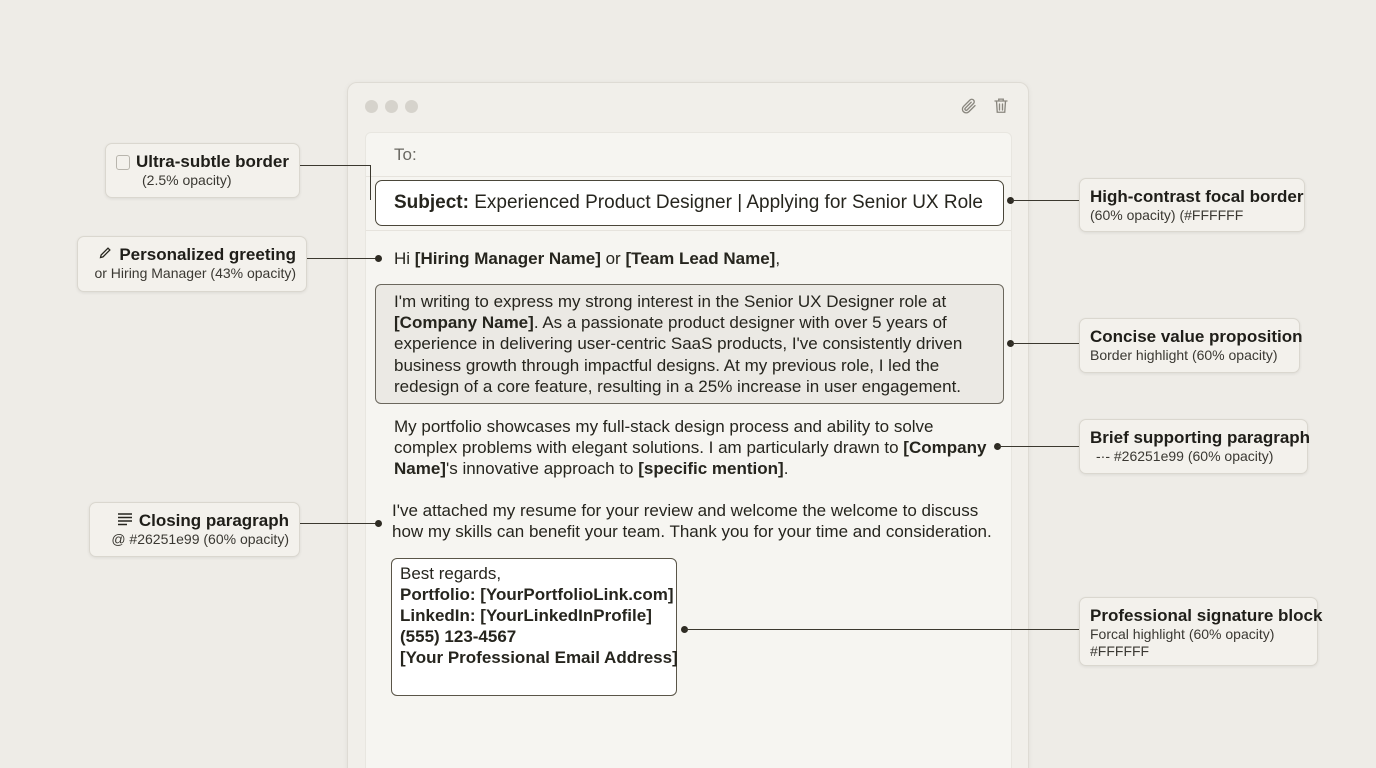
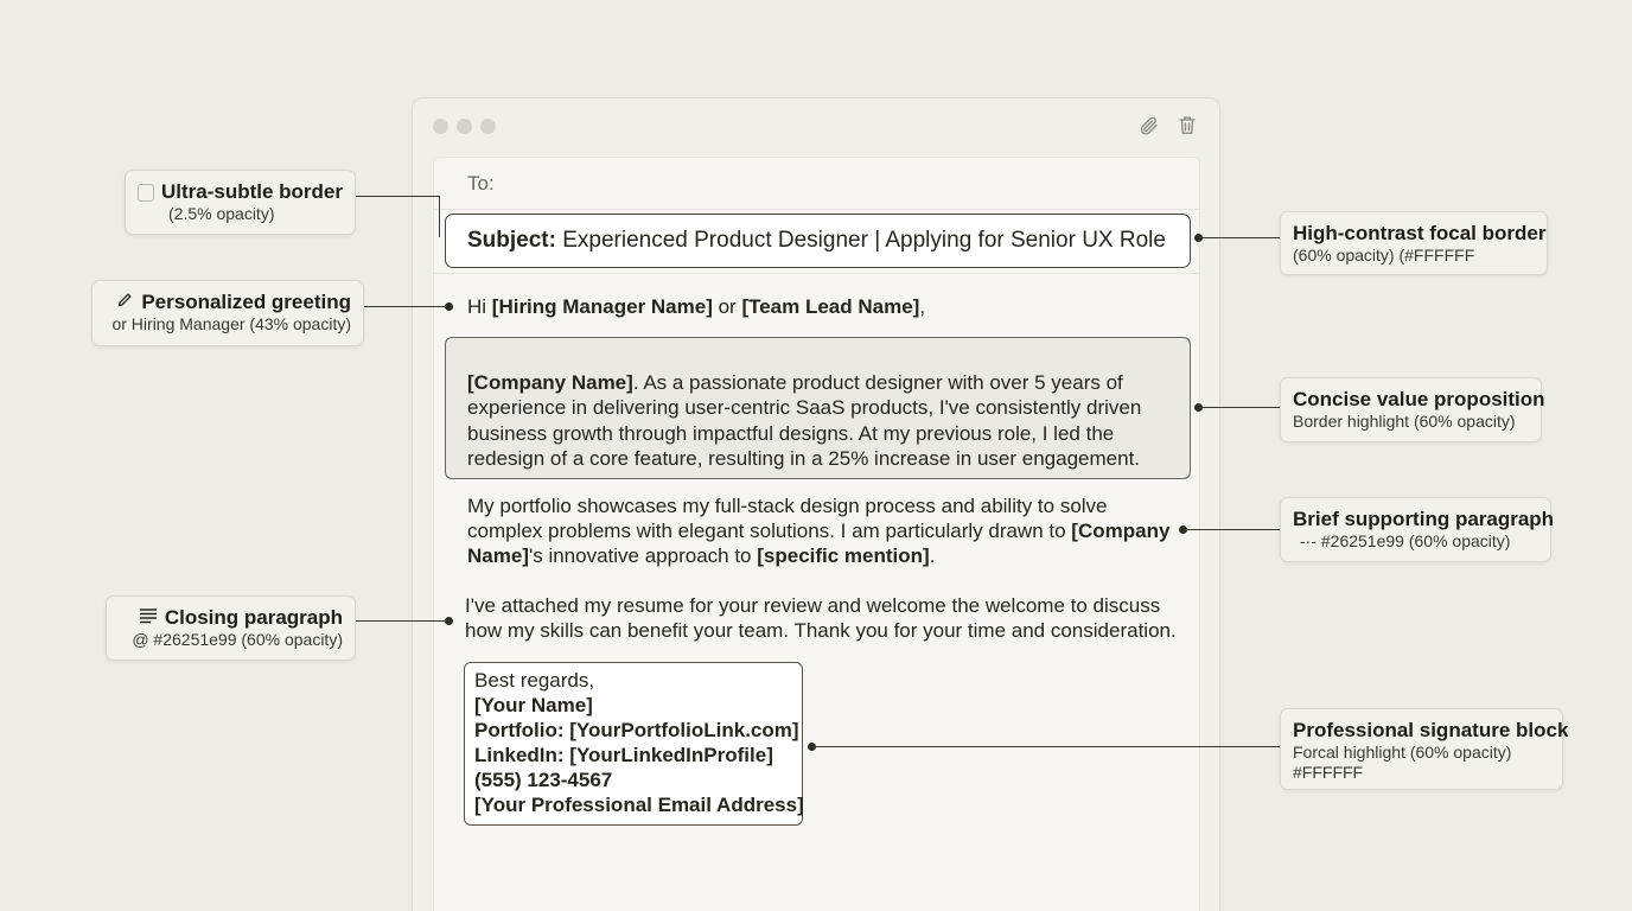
  To:
  Subject: Experienced Product Designer | Applying for Senior UX Role
  Hi [Hiring Manager Name] or [Team Lead Name],
- I'm writing to express my strong interest in the Senior UX Designer role at
  [Company Name]. As a passionate product designer with over 5 years of experience in delivering user-centric SaaS products, I've consistently driven business growth through impactful designs. At my previous role, I led the redesign of a core feature, resulting in a 25% increase in user engagement.
  My portfolio showcases my full-stack design process and ability to solve complex problems with elegant solutions. I am particularly drawn to [Company Name]'s innovative approach to [specific mention].
  I've attached my resume for your review and welcome the welcome to discuss how my skills can benefit your team. Thank you for your time and consideration.
  Best regards,
+ [Your Name]
  Portfolio: [YourPortfolioLink.com]
  LinkedIn: [YourLinkedInProfile]
  (555) 123-4567
  [Your Professional Email Address]
  Ultra-subtle border
  (2.5% opacity)
  Personalized greeting
  or Hiring Manager (43% opacity)
  Closing paragraph
  @ #26251e99 (60% opacity)
  High-contrast focal border
  (60% opacity) (#FFFFFF
  Concise value proposition
  Border highlight (60% opacity)
  Brief supporting paragraph
  -·- #26251e99 (60% opacity)
  Professional signature block
  Forcal highlight (60% opacity)
  #FFFFFF
